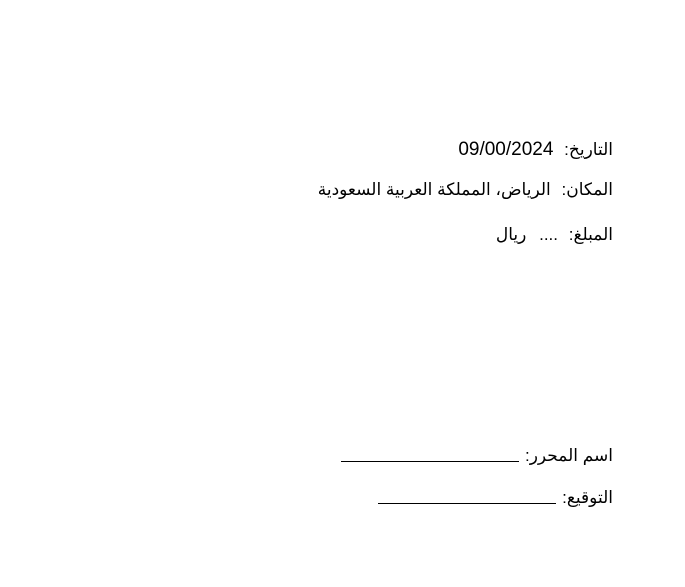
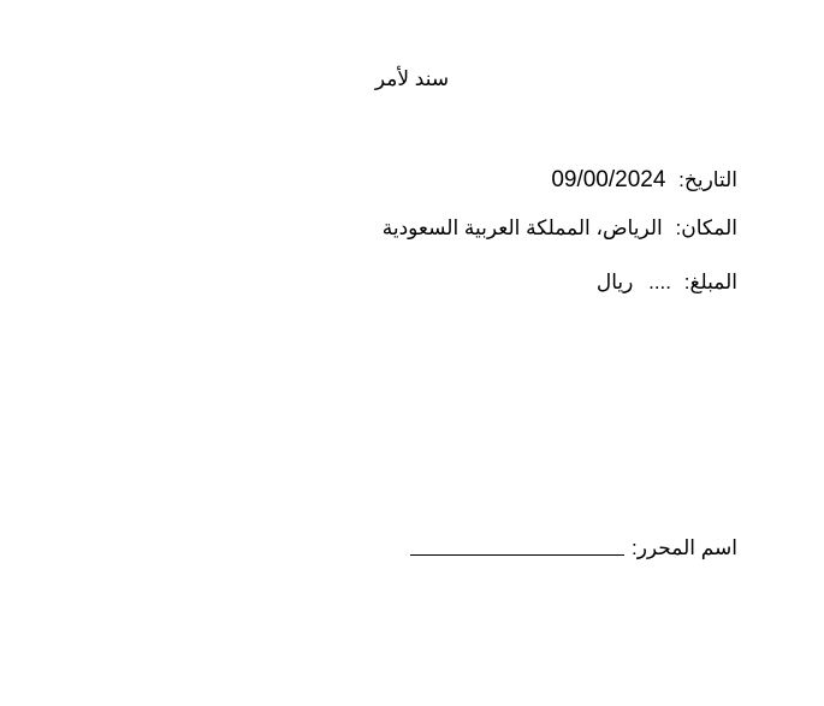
+ سند لأمر
  التاريخ: 09/00/2024
  المكان: الرياض، المملكة العربية السعودية
  المبلغ: .... ريال
  اسم المحرر:
- التوقيع:
